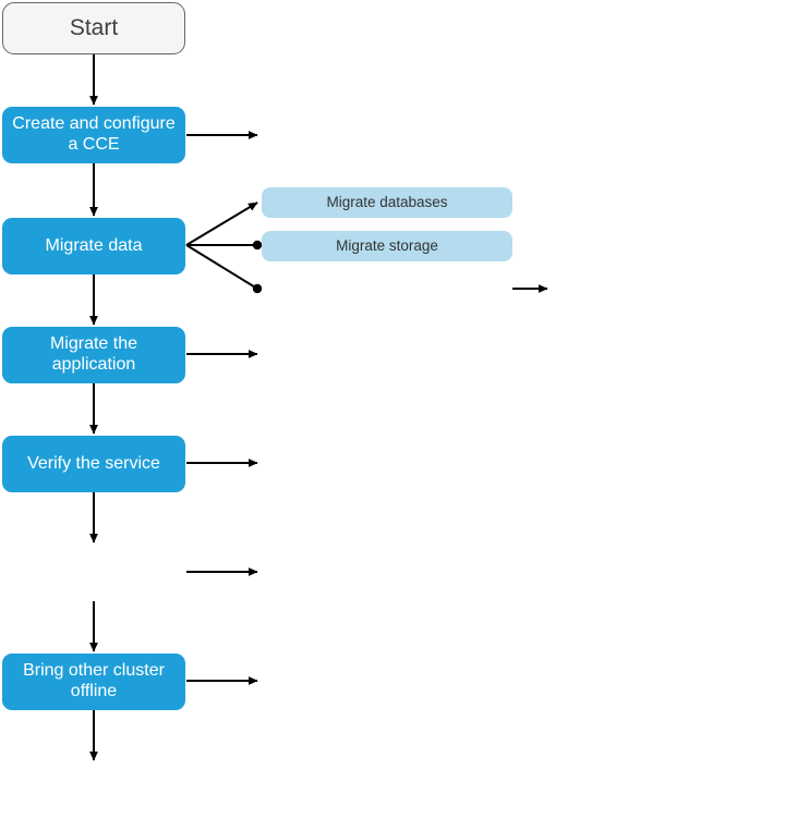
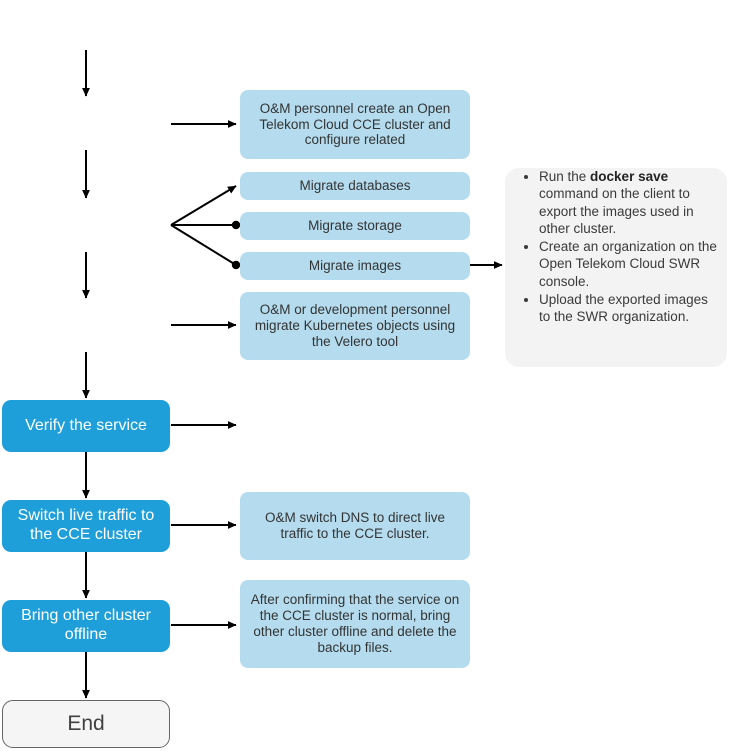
- Start
- Create and configure a CCE
- Migrate data
- Migrate the application
  Verify the service
+ Switch live traffic to the CCE cluster
  Bring other cluster offline
+ End
+ O&M personnel create an Open Telekom Cloud CCE cluster and configure related
  Migrate databases
  Migrate storage
+ Migrate images
+ O&M or development personnel migrate Kubernetes objects using the Velero tool
+ O&M switch DNS to direct live traffic to the CCE cluster.
+ After confirming that the service on the CCE cluster is normal, bring other cluster offline and delete the backup files.
+ Run the docker save command on the client to export the images used in other cluster.
+ Create an organization on the Open Telekom Cloud SWR console.
+ Upload the exported images to the SWR organization.
